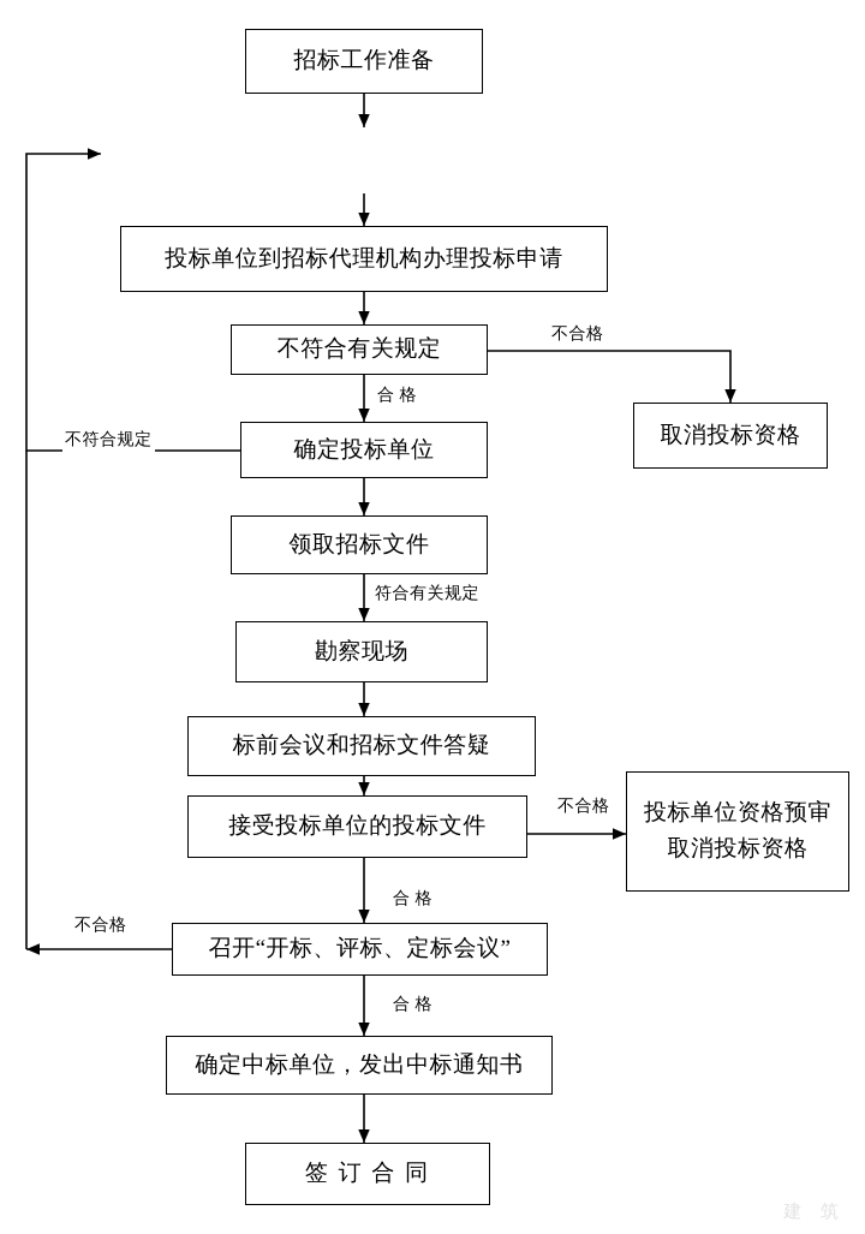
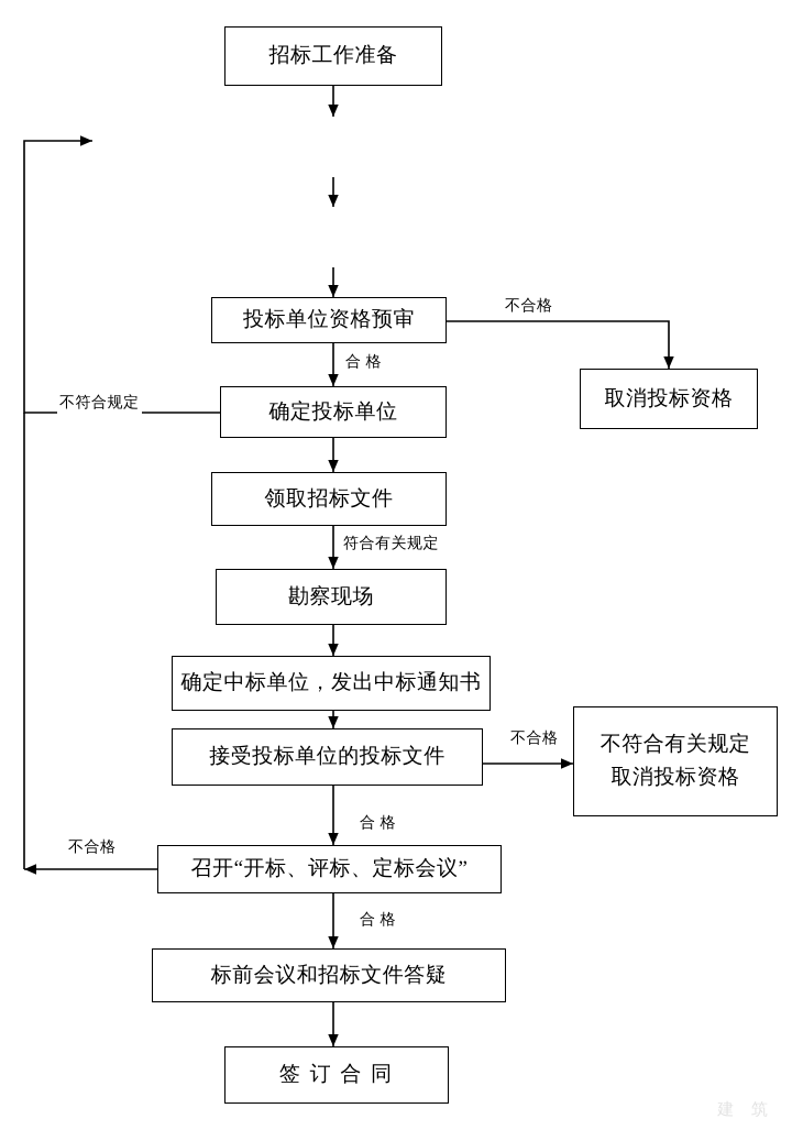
  招标工作准备
- 投标单位到招标代理机构办理投标申请
- 不符合有关规定
+ 投标单位资格预审
  取消投标资格
  确定投标单位
  领取招标文件
  勘察现场
- 标前会议和招标文件答疑
+ 确定中标单位，发出中标通知书
  接受投标单位的投标文件
- 投标单位资格预审
+ 不符合有关规定
  取消投标资格
  召开“开标、评标、定标会议”
- 确定中标单位，发出中标通知书
+ 标前会议和招标文件答疑
  签 订 合 同
  不合格
  合 格
  不符合规定
  符合有关规定
  不合格
  合 格
  不合格
  合 格
  建 筑
